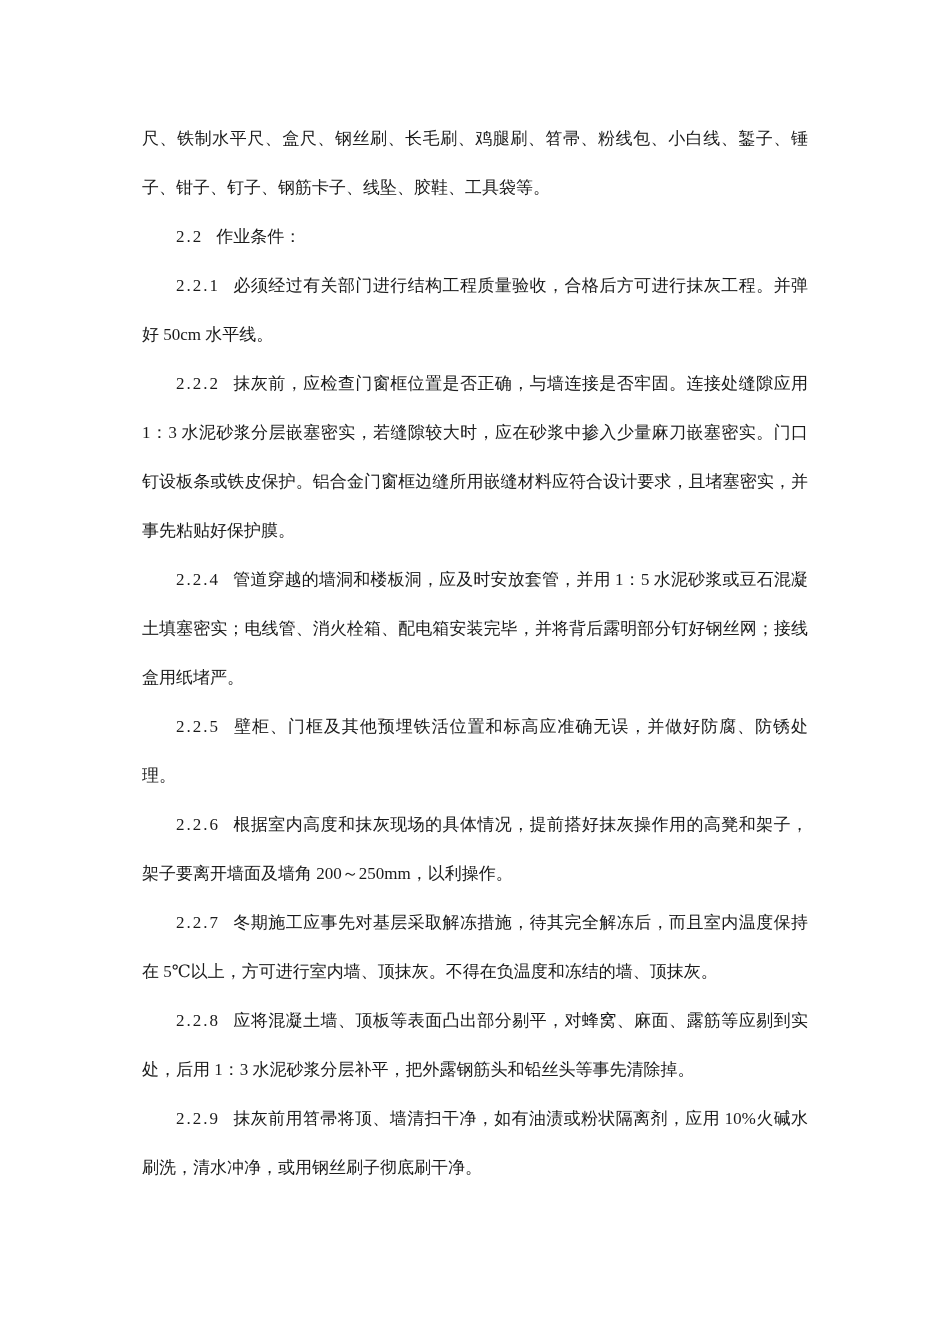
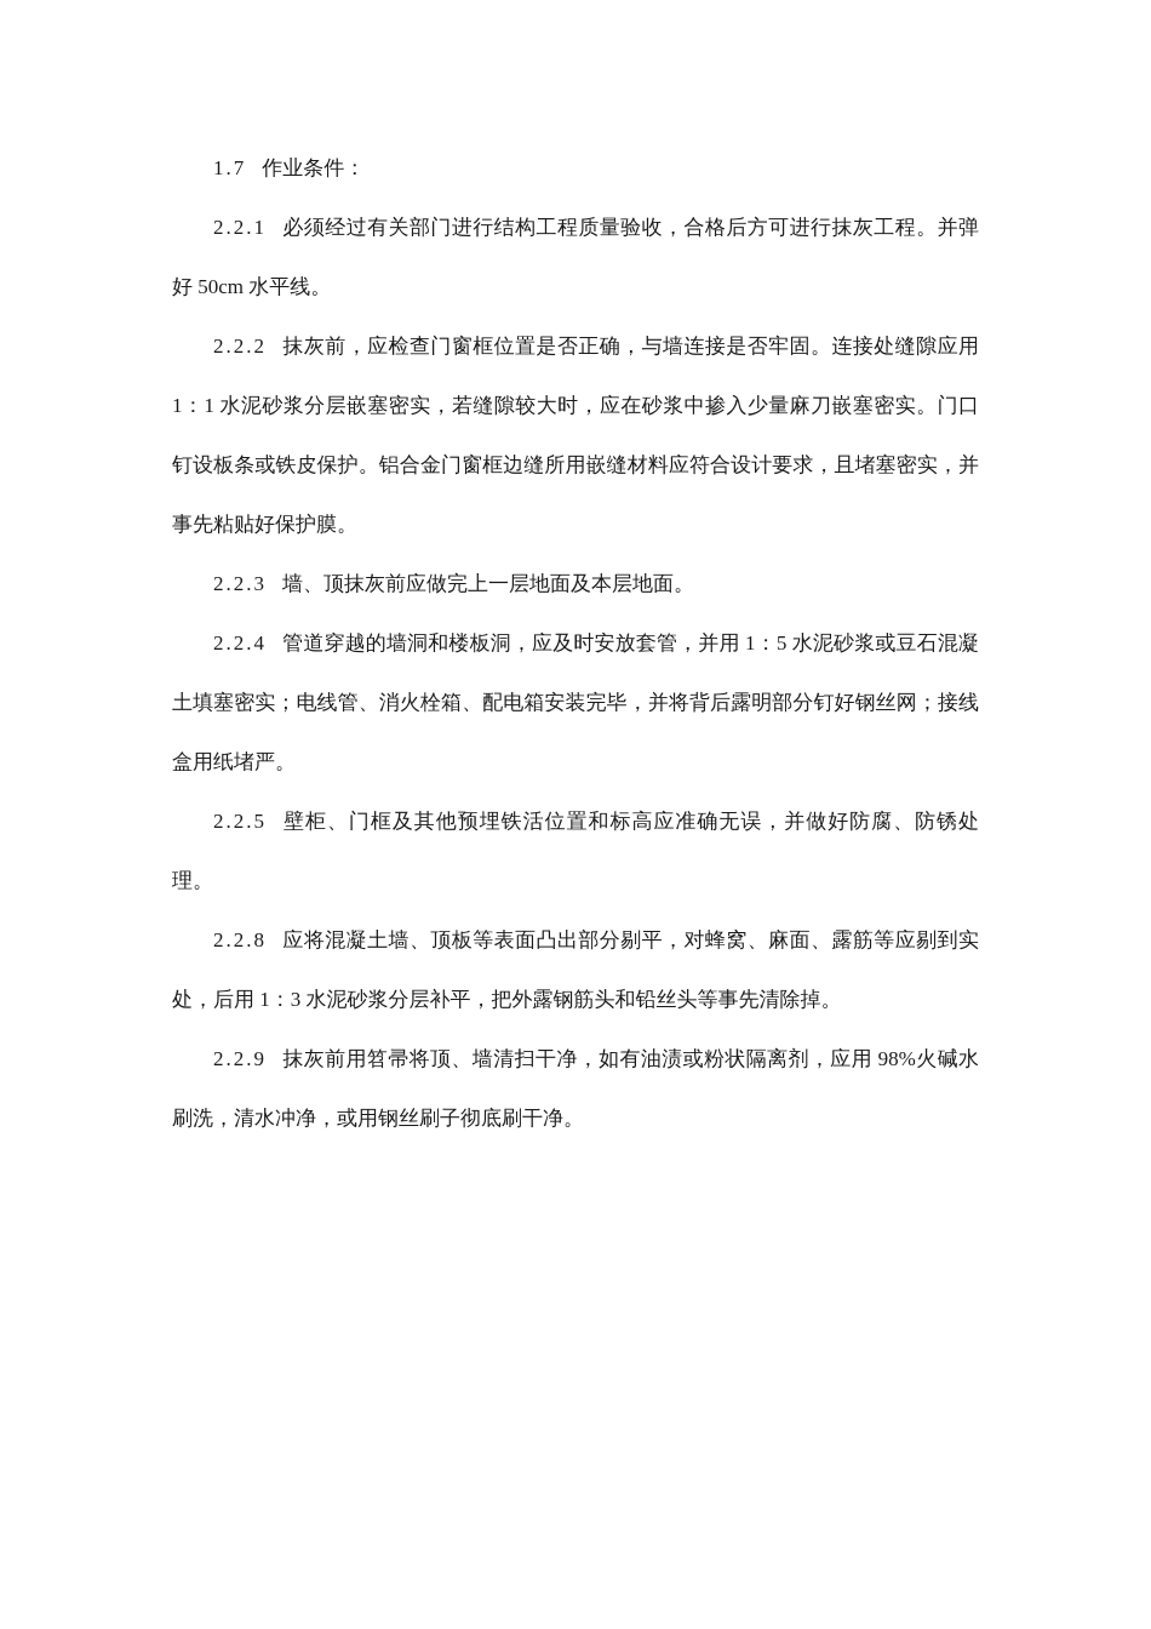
- 尺、铁制水平尺、盒尺、钢丝刷、长毛刷、鸡腿刷、笤帚、粉线包、小白线、錾子、锤子、钳子、钉子、钢筋卡子、线坠、胶鞋、工具袋等。
- 2.2 作业条件：
+ 1.7 作业条件：
  2.2.1 必须经过有关部门进行结构工程质量验收，合格后方可进行抹灰工程。并弹好 50cm 水平线。
- 2.2.2 抹灰前，应检查门窗框位置是否正确，与墙连接是否牢固。连接处缝隙应用 1：3 水泥砂浆分层嵌塞密实，若缝隙较大时，应在砂浆中掺入少量麻刀嵌塞密实。门口钉设板条或铁皮保护。铝合金门窗框边缝所用嵌缝材料应符合设计要求，且堵塞密实，并事先粘贴好保护膜。
+ 2.2.2 抹灰前，应检查门窗框位置是否正确，与墙连接是否牢固。连接处缝隙应用 1：1 水泥砂浆分层嵌塞密实，若缝隙较大时，应在砂浆中掺入少量麻刀嵌塞密实。门口钉设板条或铁皮保护。铝合金门窗框边缝所用嵌缝材料应符合设计要求，且堵塞密实，并事先粘贴好保护膜。
+ 2.2.3 墙、顶抹灰前应做完上一层地面及本层地面。
  2.2.4 管道穿越的墙洞和楼板洞，应及时安放套管，并用 1：5 水泥砂浆或豆石混凝土填塞密实；电线管、消火栓箱、配电箱安装完毕，并将背后露明部分钉好钢丝网；接线盒用纸堵严。
  2.2.5 壁柜、门框及其他预埋铁活位置和标高应准确无误，并做好防腐、防锈处理。
- 2.2.6 根据室内高度和抹灰现场的具体情况，提前搭好抹灰操作用的高凳和架子，架子要离开墙面及墙角 200～250mm，以利操作。
- 2.2.7 冬期施工应事先对基层采取解冻措施，待其完全解冻后，而且室内温度保持在 5℃以上，方可进行室内墙、顶抹灰。不得在负温度和冻结的墙、顶抹灰。
  2.2.8 应将混凝土墙、顶板等表面凸出部分剔平，对蜂窝、麻面、露筋等应剔到实处，后用 1：3 水泥砂浆分层补平，把外露钢筋头和铅丝头等事先清除掉。
- 2.2.9 抹灰前用笤帚将顶、墙清扫干净，如有油渍或粉状隔离剂，应用 10%火碱水刷洗，清水冲净，或用钢丝刷子彻底刷干净。
+ 2.2.9 抹灰前用笤帚将顶、墙清扫干净，如有油渍或粉状隔离剂，应用 98%火碱水刷洗，清水冲净，或用钢丝刷子彻底刷干净。
